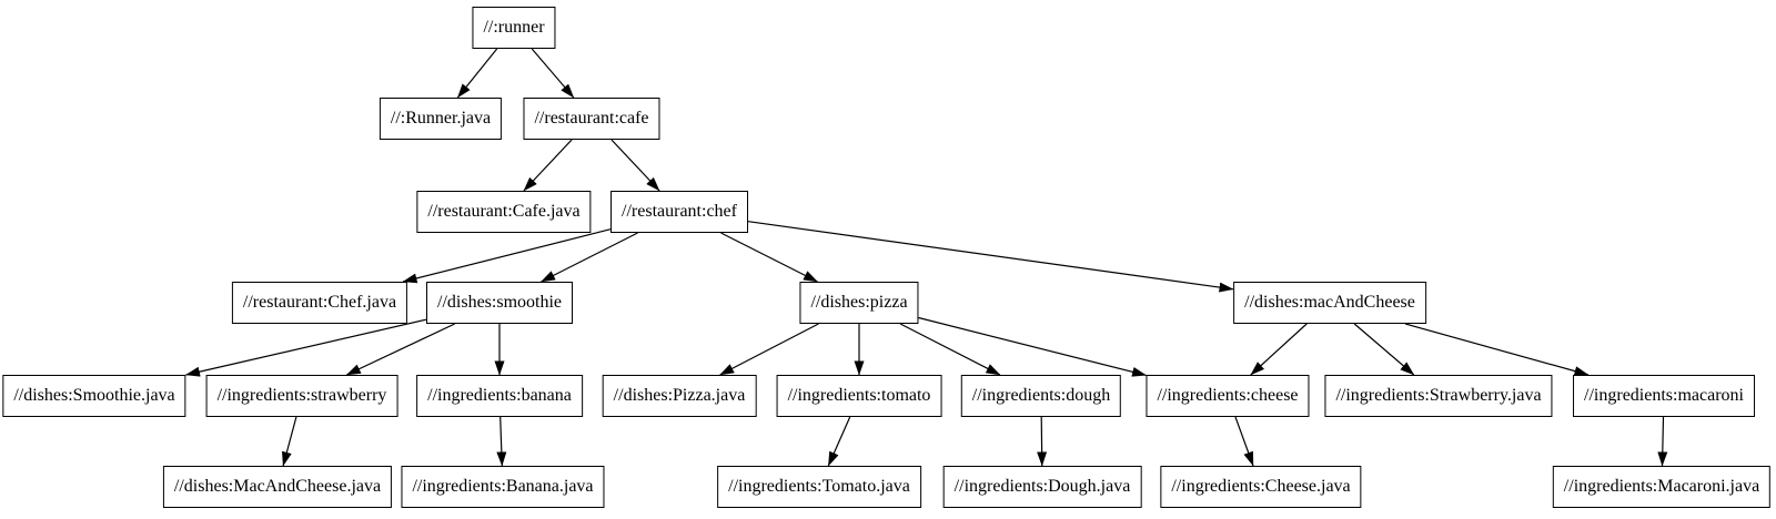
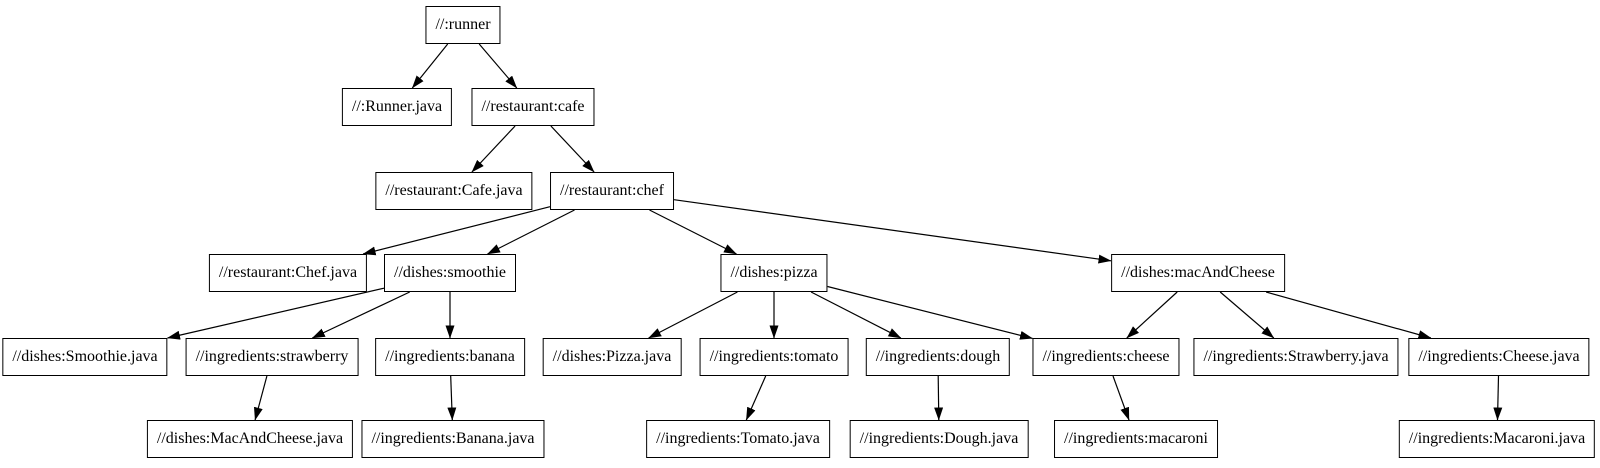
  //:runner
  //:Runner.java
  //restaurant:cafe
  //restaurant:Cafe.java
  //restaurant:chef
  //restaurant:Chef.java
  //dishes:smoothie
  //dishes:pizza
  //dishes:macAndCheese
  //dishes:Smoothie.java
  //ingredients:strawberry
  //ingredients:banana
  //dishes:Pizza.java
  //ingredients:tomato
  //ingredients:dough
  //ingredients:cheese
  //ingredients:Strawberry.java
- //ingredients:macaroni
+ //ingredients:Cheese.java
  //dishes:MacAndCheese.java
  //ingredients:Banana.java
  //ingredients:Tomato.java
  //ingredients:Dough.java
- //ingredients:Cheese.java
+ //ingredients:macaroni
  //ingredients:Macaroni.java
